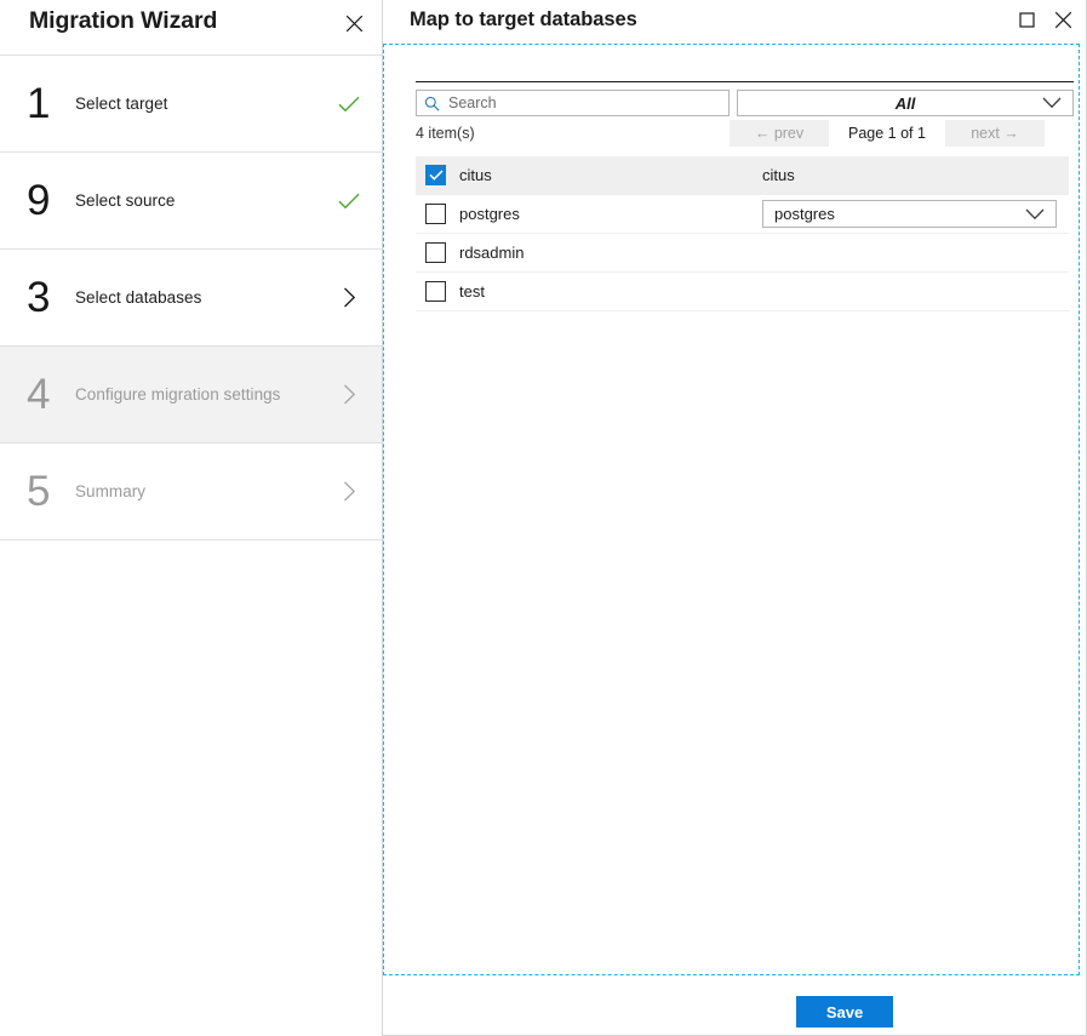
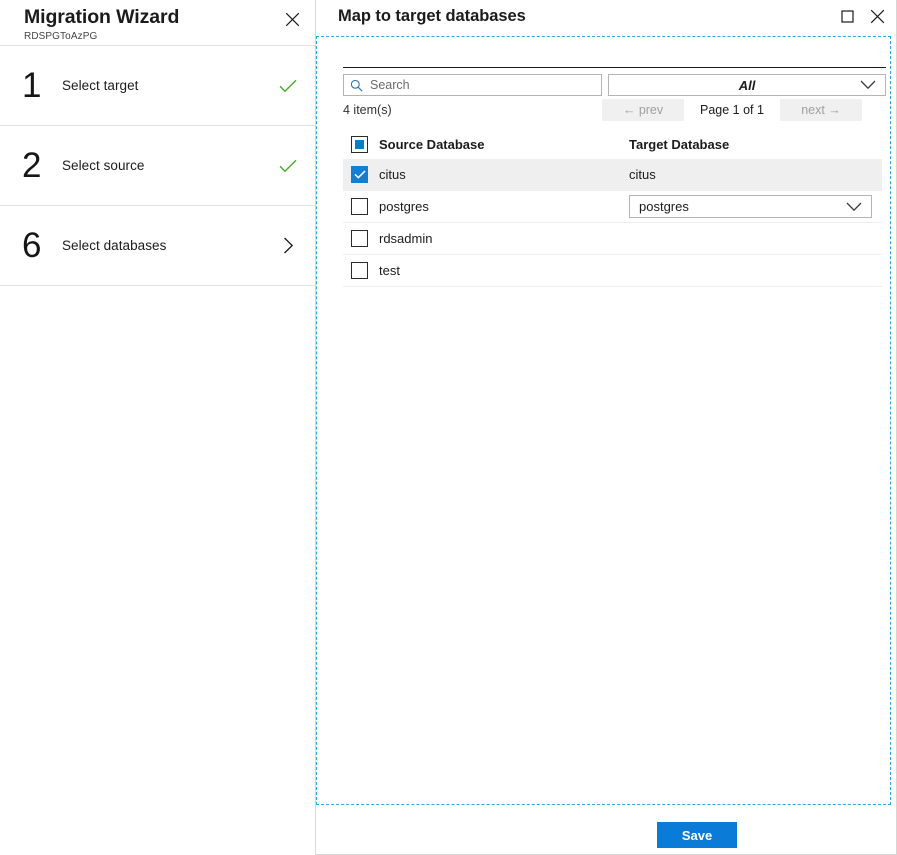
  Migration Wizard
+ RDSPGToAzPG
  1
  Select target
- 9
+ 2
  Select source
- 3
+ 6
  Select databases
- 4
- Configure migration settings
- 5
- Summary
  Map to target databases
  Search
  All
  4 item(s)
  ← prev
  Page 1 of 1
  next →
+ Source Database
+ Target Database
  citus
  citus
  postgres
  postgres
  rdsadmin
  test
  Save
